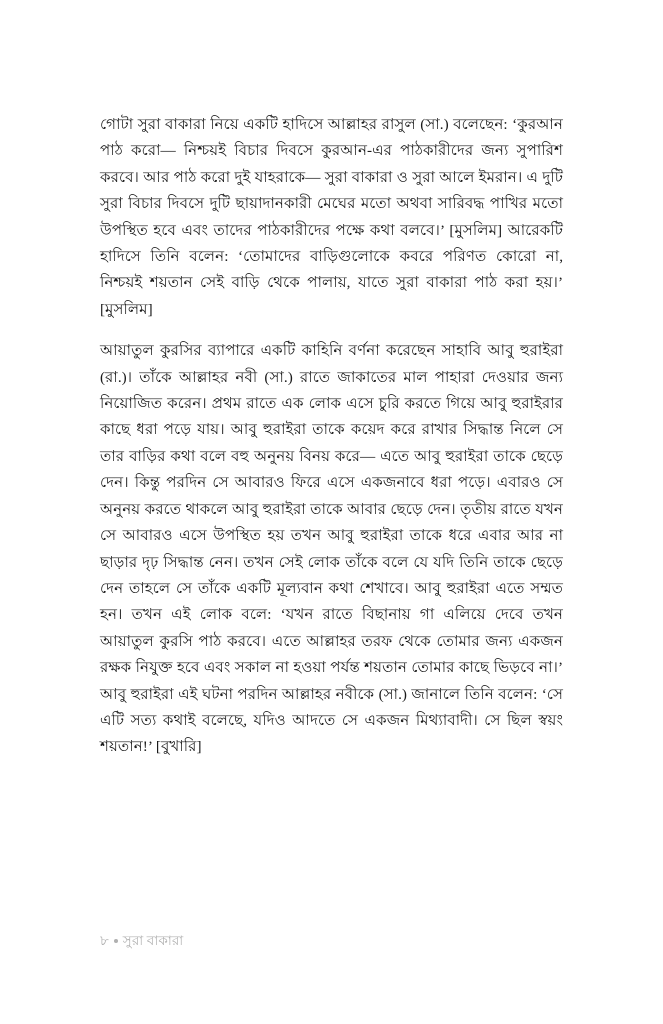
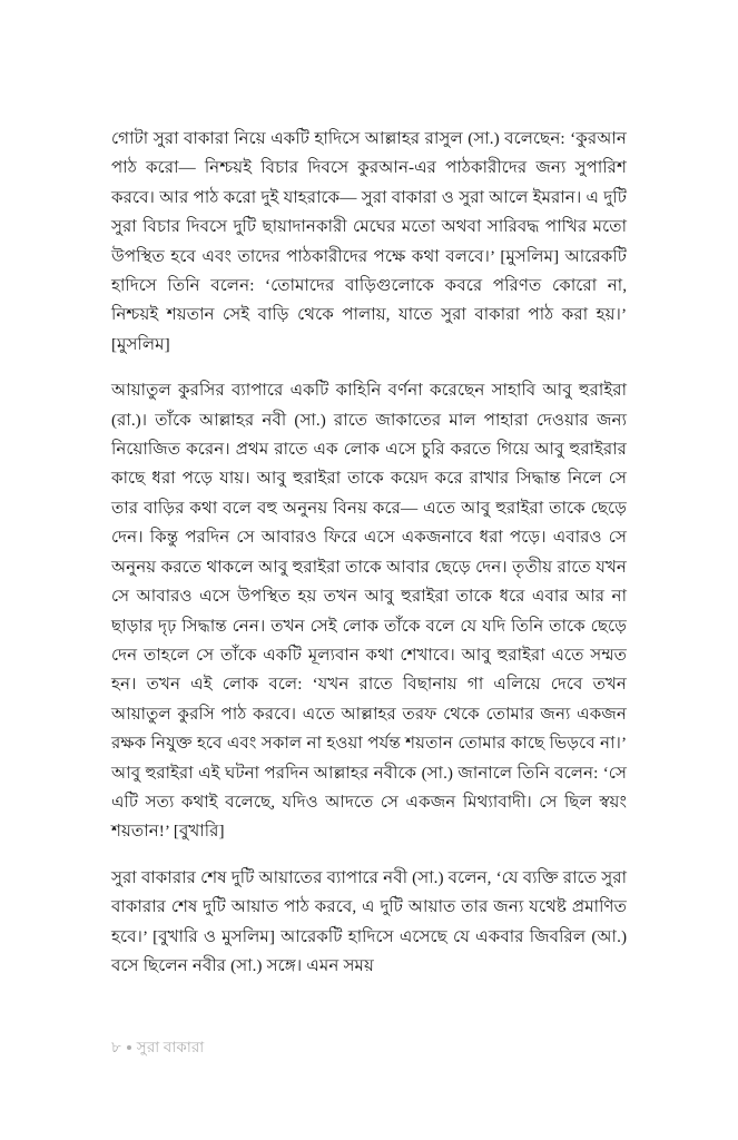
  গোটা সুরা বাকারা নিয়ে একটি হাদিসে আল্লাহর রাসুল (সা.) বলেছেন: ‘কুরআন পাঠ করো— নিশ্চয়ই বিচার দিবসে কুরআন-এর পাঠকারীদের জন্য সুপারিশ করবে। আর পাঠ করো দুই যাহরাকে— সুরা বাকারা ও সুরা আলে ইমরান। এ দুটি সুরা বিচার দিবসে দুটি ছায়াদানকারী মেঘের মতো অথবা সারিবদ্ধ পাখির মতো উপস্থিত হবে এবং তাদের পাঠকারীদের পক্ষে কথা বলবে।’ [মুসলিম] আরেকটি হাদিসে তিনি বলেন: ‘তোমাদের বাড়িগুলোকে কবরে পরিণত কোরো না, নিশ্চয়ই শয়তান সেই বাড়ি থেকে পালায়, যাতে সুরা বাকারা পাঠ করা হয়।’ [মুসলিম]
  আয়াতুল কুরসির ব্যাপারে একটি কাহিনি বর্ণনা করেছেন সাহাবি আবু হুরাইরা (রা.)। তাঁকে আল্লাহর নবী (সা.) রাতে জাকাতের মাল পাহারা দেওয়ার জন্য নিয়োজিত করেন। প্রথম রাতে এক লোক এসে চুরি করতে গিয়ে আবু হুরাইরার কাছে ধরা পড়ে যায়। আবু হুরাইরা তাকে কয়েদ করে রাখার সিদ্ধান্ত নিলে সে তার বাড়ির কথা বলে বহু অনুনয় বিনয় করে— এতে আবু হুরাইরা তাকে ছেড়ে দেন। কিন্তু পরদিন সে আবারও ফিরে এসে একজনাবে ধরা পড়ে। এবারও সে অনুনয় করতে থাকলে আবু হুরাইরা তাকে আবার ছেড়ে দেন। তৃতীয় রাতে যখন সে আবারও এসে উপস্থিত হয় তখন আবু হুরাইরা তাকে ধরে এবার আর না ছাড়ার দৃঢ় সিদ্ধান্ত নেন। তখন সেই লোক তাঁকে বলে যে যদি তিনি তাকে ছেড়ে দেন তাহলে সে তাঁকে একটি মূল্যবান কথা শেখাবে। আবু হুরাইরা এতে সম্মত হন। তখন এই লোক বলে: ‘যখন রাতে বিছানায় গা এলিয়ে দেবে তখন আয়াতুল কুরসি পাঠ করবে। এতে আল্লাহর তরফ থেকে তোমার জন্য একজন রক্ষক নিযুক্ত হবে এবং সকাল না হওয়া পর্যন্ত শয়তান তোমার কাছে ভিড়বে না।’ আবু হুরাইরা এই ঘটনা পরদিন আল্লাহর নবীকে (সা.) জানালে তিনি বলেন: ‘সে এটি সত্য কথাই বলেছে, যদিও আদতে সে একজন মিথ্যাবাদী। সে ছিল স্বয়ং শয়তান!’ [বুখারি]
+ সুরা বাকারার শেষ দুটি আয়াতের ব্যাপারে নবী (সা.) বলেন, ‘যে ব্যক্তি রাতে সুরা বাকারার শেষ দুটি আয়াত পাঠ করবে, এ দুটি আয়াত তার জন্য যথেষ্ট প্রমাণিত হবে।’ [বুখারি ও মুসলিম] আরেকটি হাদিসে এসেছে যে একবার জিবরিল (আ.) বসে ছিলেন নবীর (সা.) সঙ্গে। এমন সময়
  ৮
  সুরা বাকারা
